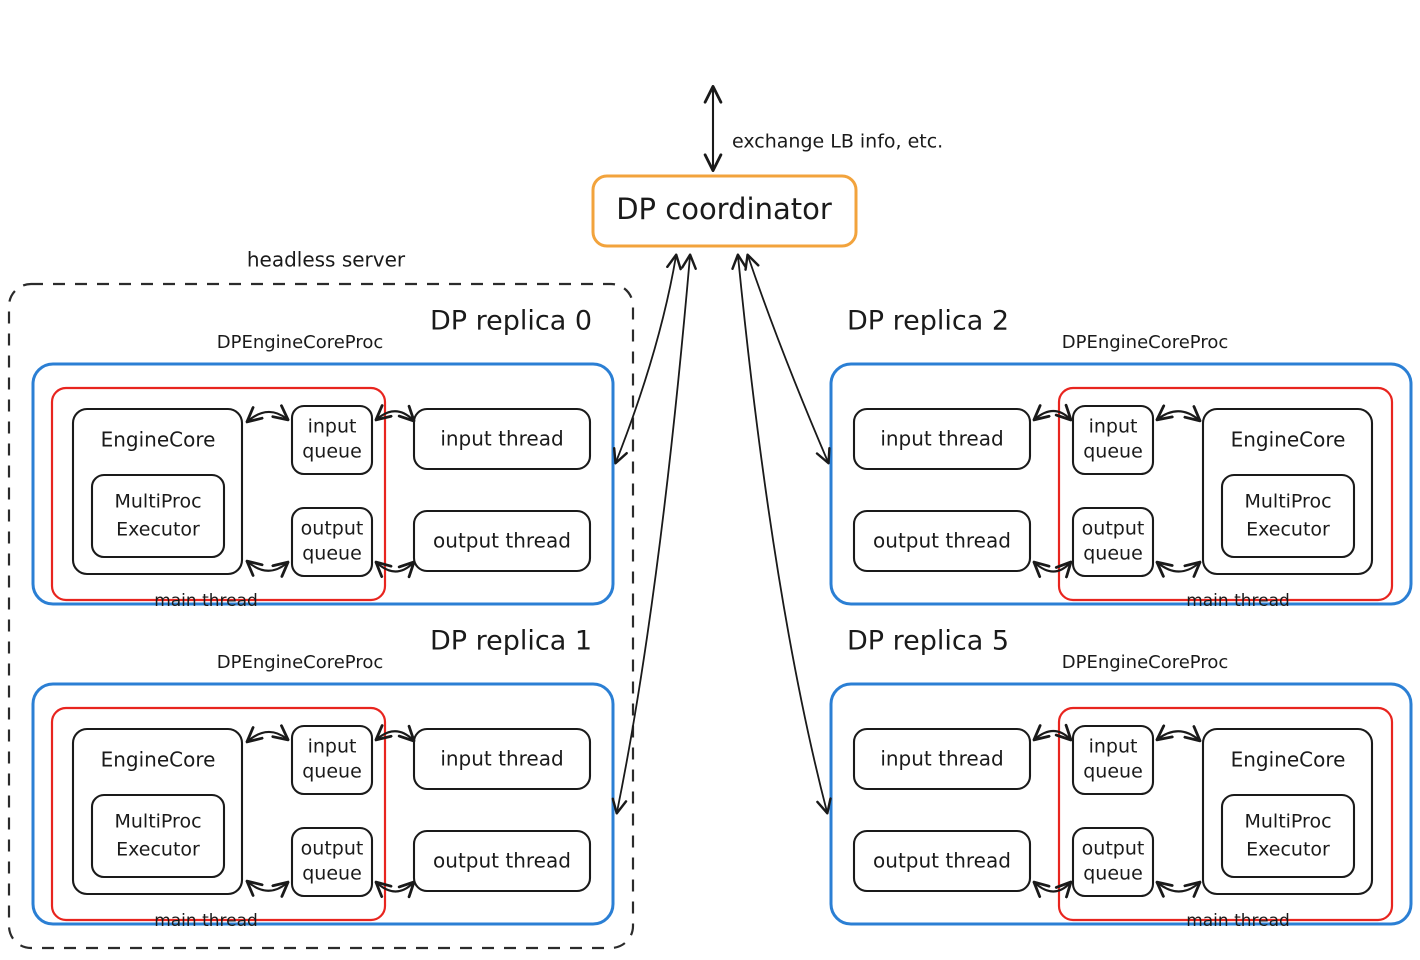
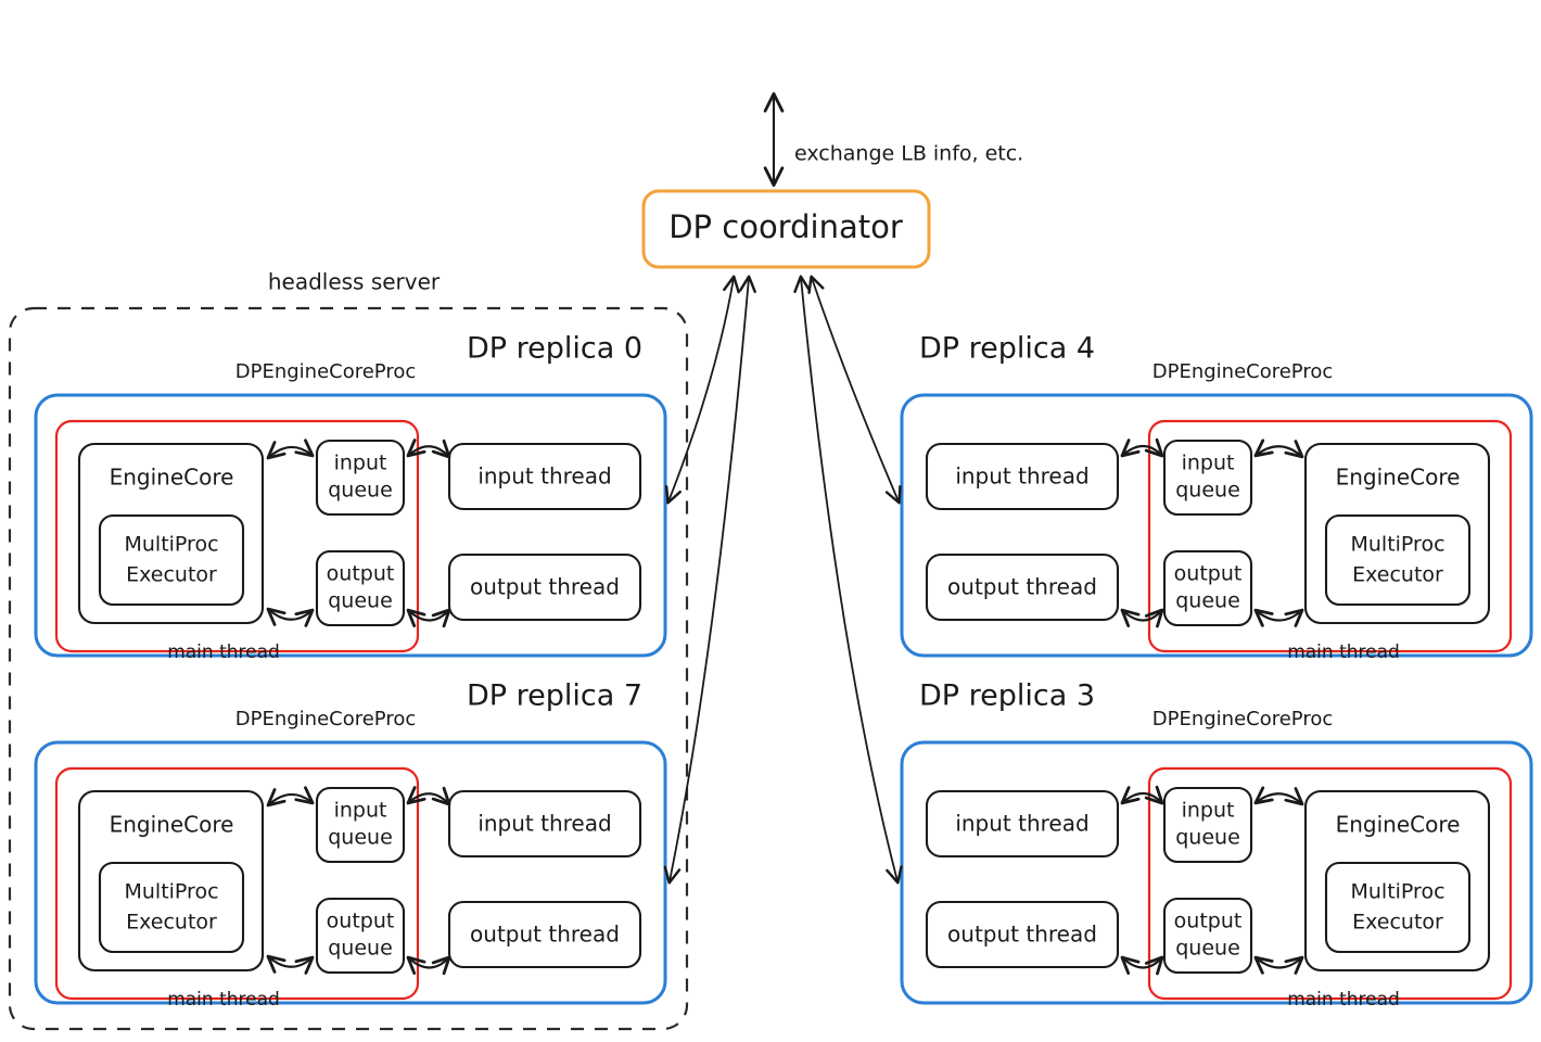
  DP coordinator
  exchange LB info, etc.
  headless server
  DP replica 0
  DPEngineCoreProc
  main thread
  EngineCore
  MultiProc
  Executor
  input
  queue
  output
  queue
  input thread
  output thread
- DP replica 1
+ DP replica 7
  DPEngineCoreProc
  main thread
  EngineCore
  MultiProc
  Executor
  input
  queue
  output
  queue
  input thread
  output thread
- DP replica 2
+ DP replica 4
  DPEngineCoreProc
  main thread
  input thread
  output thread
  input
  queue
  output
  queue
  EngineCore
  MultiProc
  Executor
- DP replica 5
+ DP replica 3
  DPEngineCoreProc
  main thread
  input thread
  output thread
  input
  queue
  output
  queue
  EngineCore
  MultiProc
  Executor
